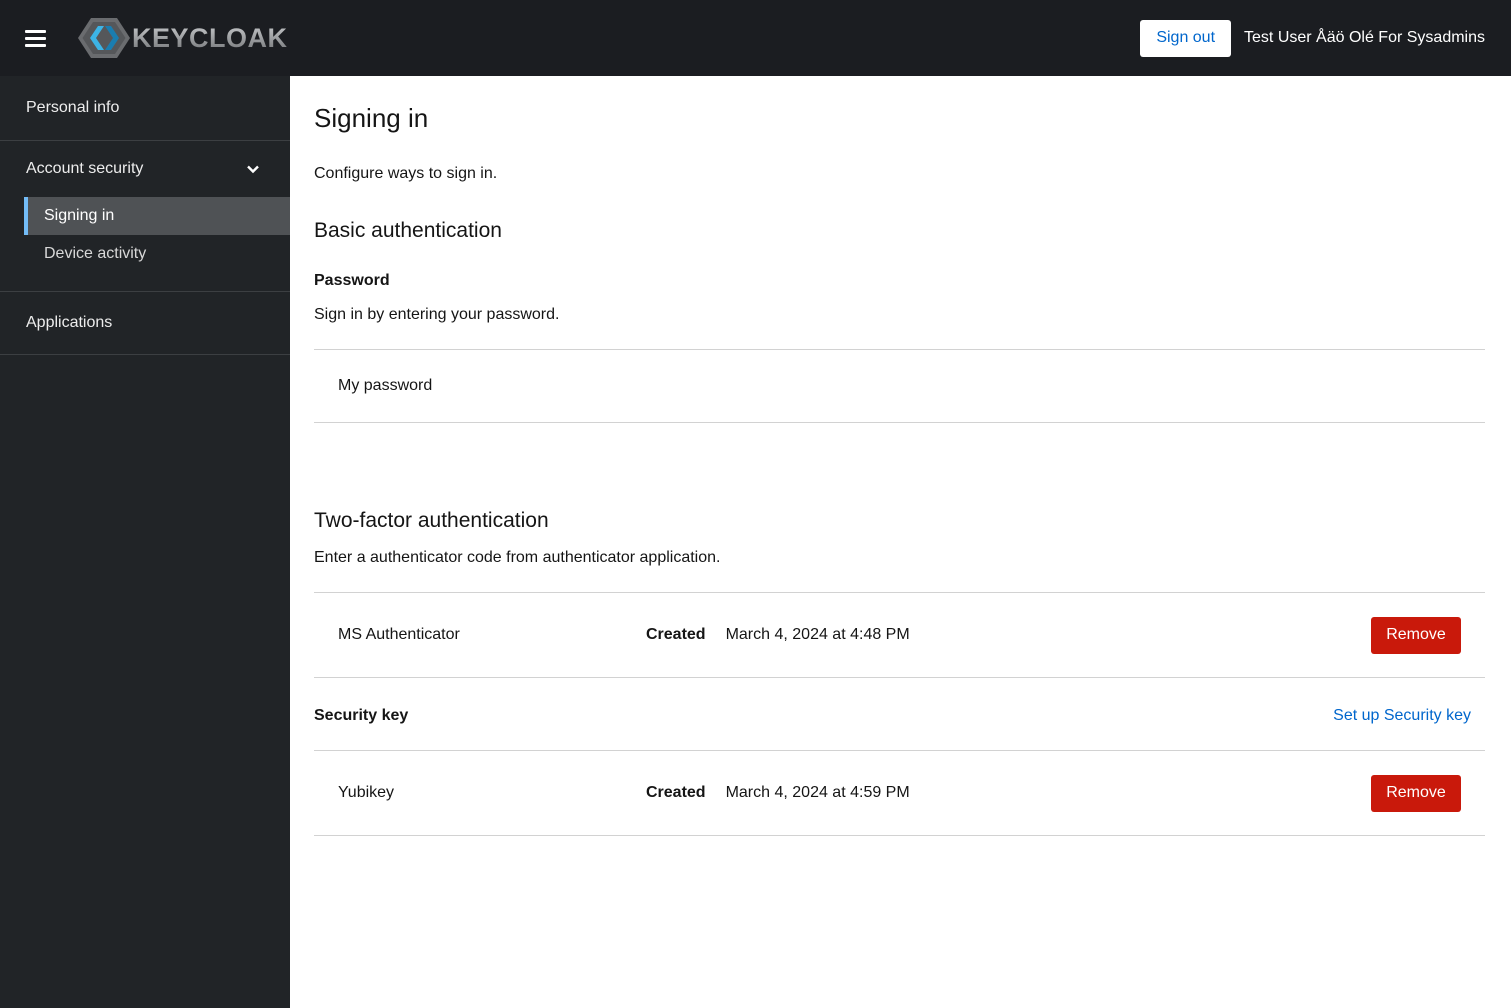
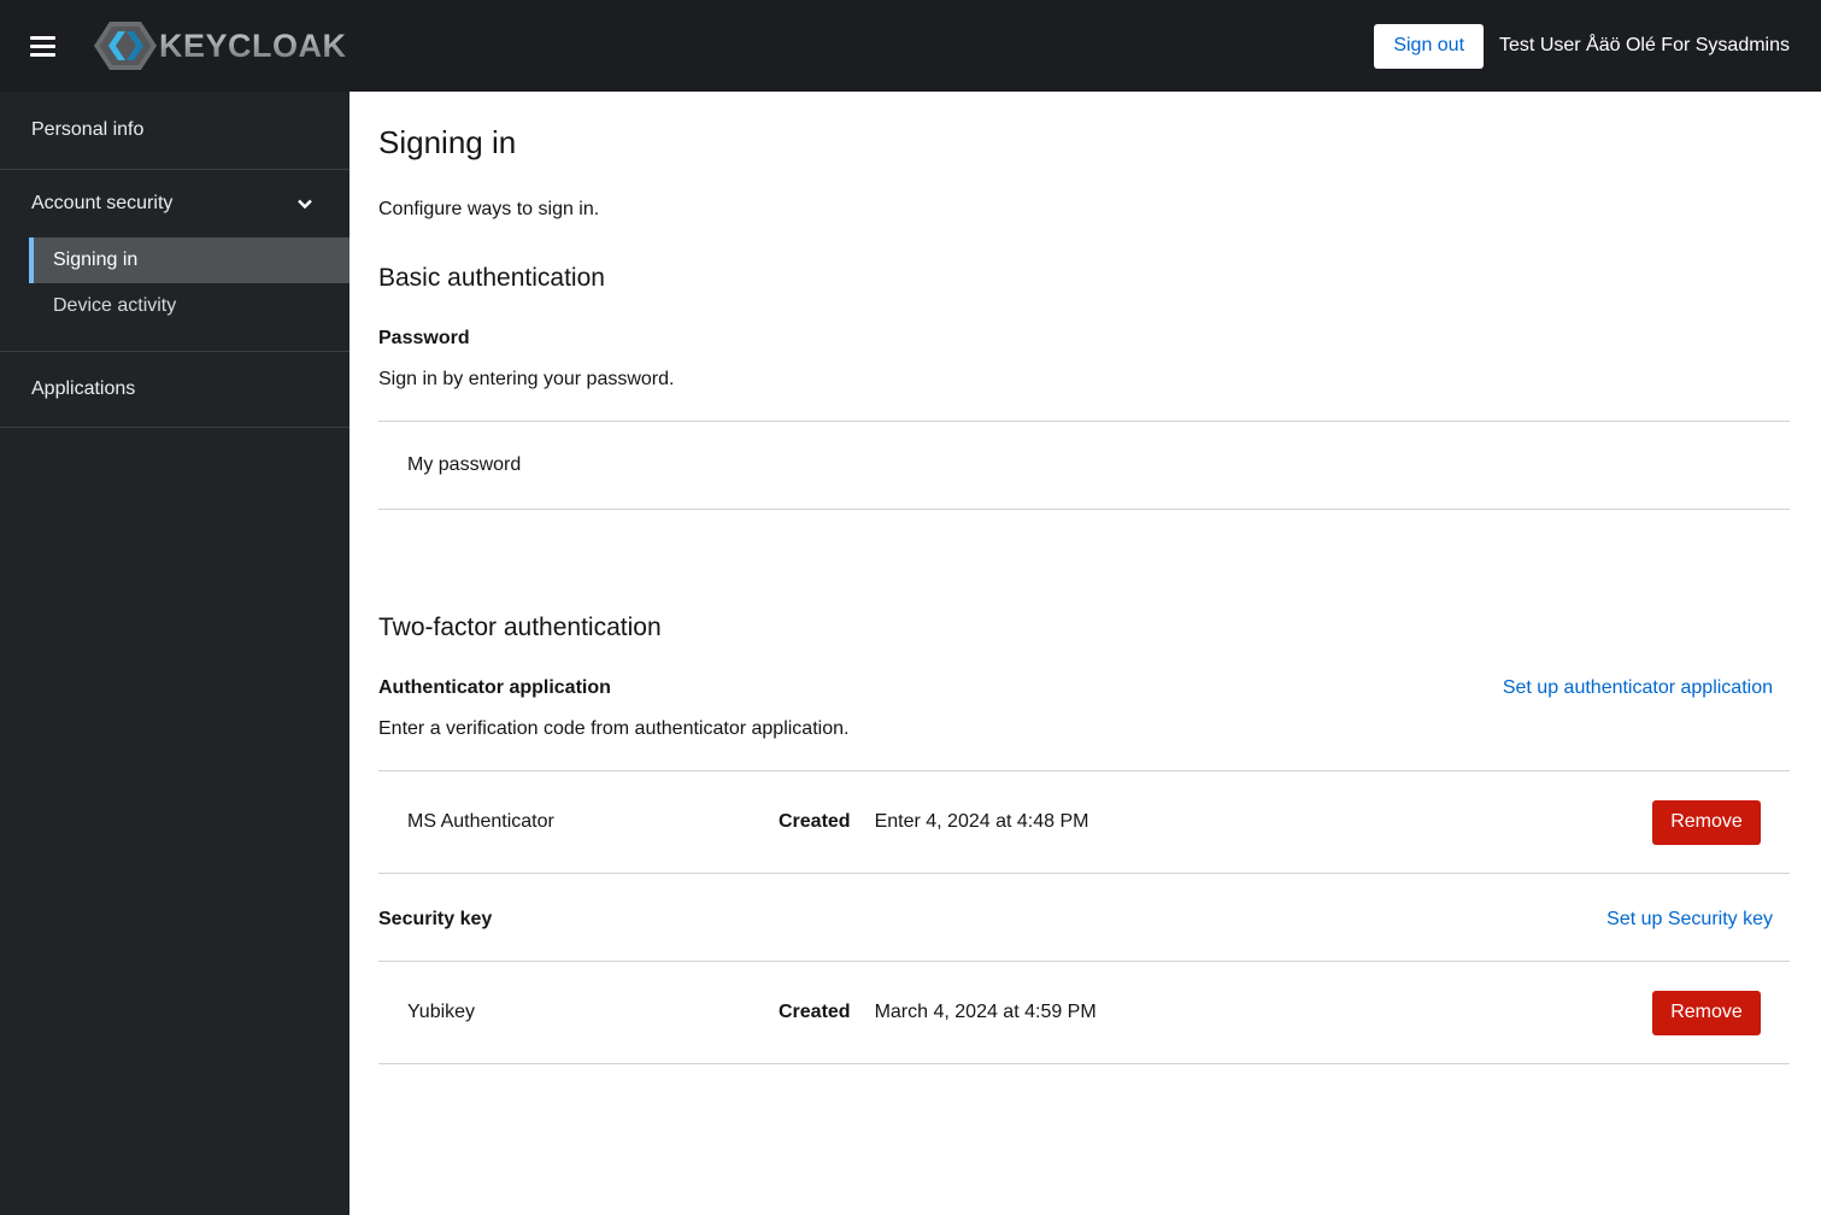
  KEYCLOAK
  Sign out
  Test User Åäö Olé For Sysadmins
  Personal info
  Account security
  Signing in
  Device activity
  Applications
  Signing in
  Configure ways to sign in.
  Basic authentication
  Password
  Sign in by entering your password.
  My password
  Two-factor authentication
+ Authenticator application
+ Set up authenticator application
- Enter a authenticator code from authenticator application.
+ Enter a verification code from authenticator application.
  MS Authenticator
  Created
- March 4, 2024 at 4:48 PM
+ Enter 4, 2024 at 4:48 PM
  Remove
  Security key
  Set up Security key
  Yubikey
  Created
  March 4, 2024 at 4:59 PM
  Remove
